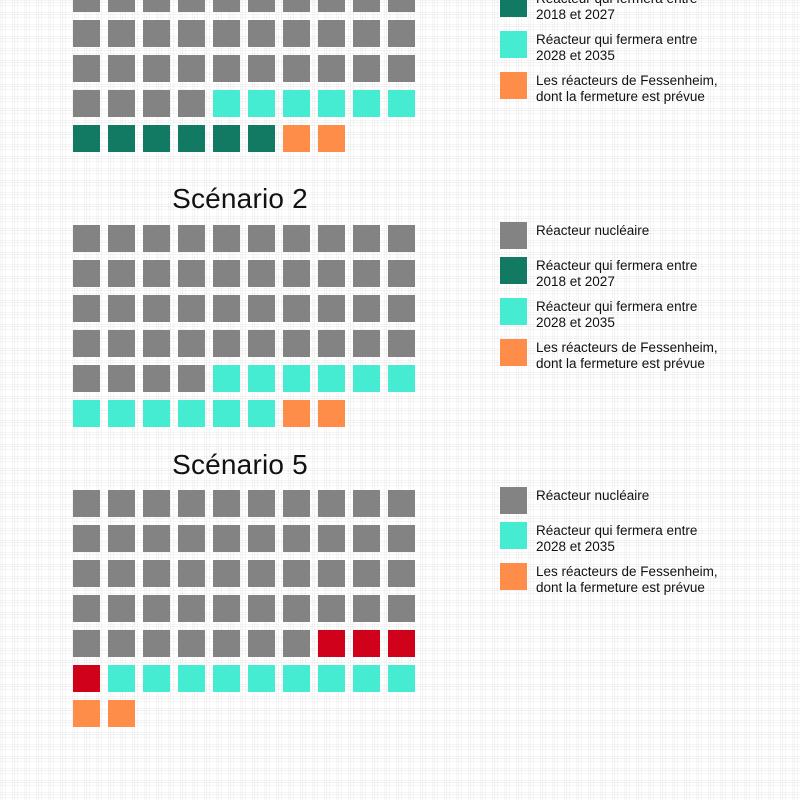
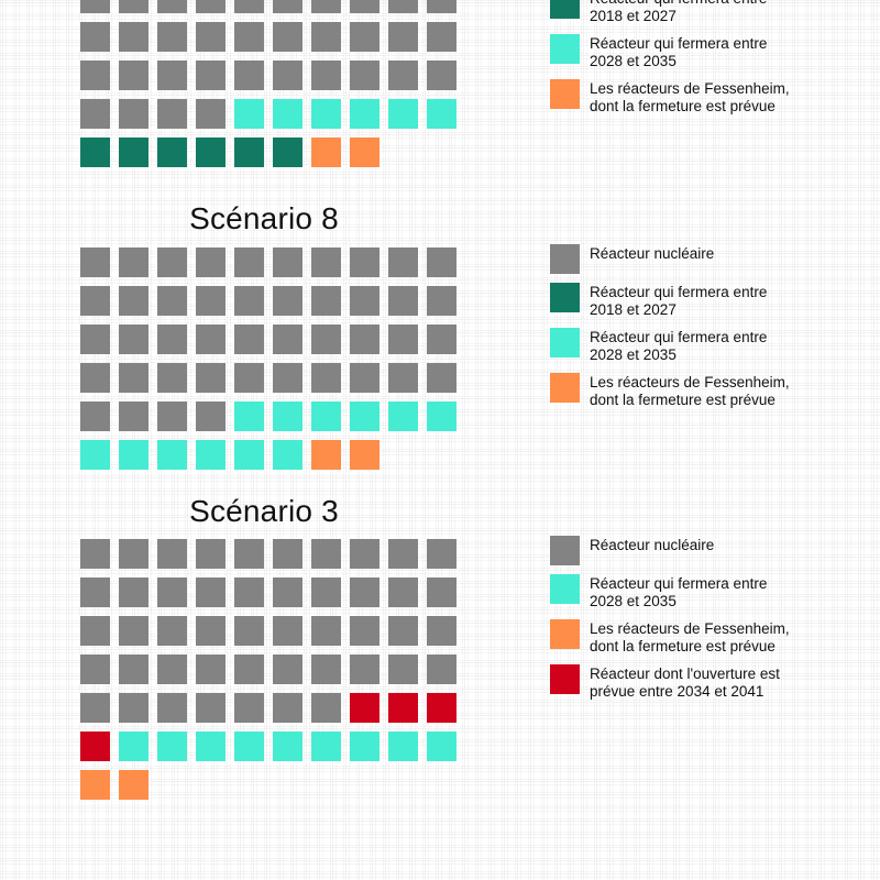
  2018 et 2027
  Réacteur qui fermera entre
  2028 et 2035
  Les réacteurs de Fessenheim,
  dont la fermeture est prévue
- Scénario 2
+ Scénario 8
  Réacteur nucléaire
  Réacteur qui fermera entre
  2018 et 2027
  Réacteur qui fermera entre
  2028 et 2035
  Les réacteurs de Fessenheim,
  dont la fermeture est prévue
- Scénario 5
+ Scénario 3
  Réacteur nucléaire
  Réacteur qui fermera entre
  2028 et 2035
  Les réacteurs de Fessenheim,
  dont la fermeture est prévue
+ Réacteur dont l'ouverture est
+ prévue entre 2034 et 2041
